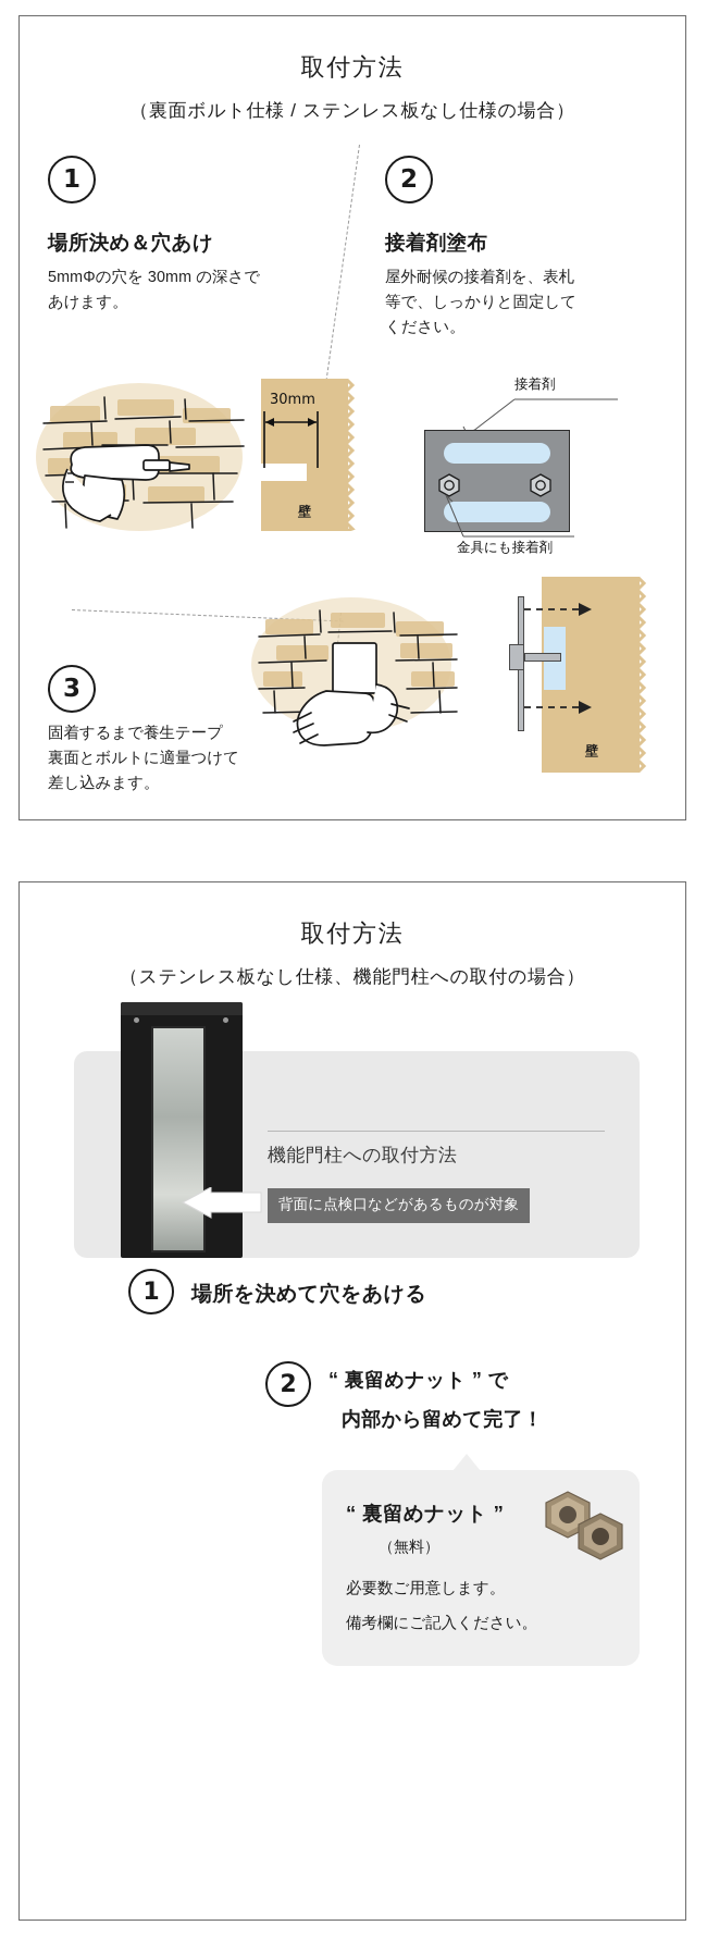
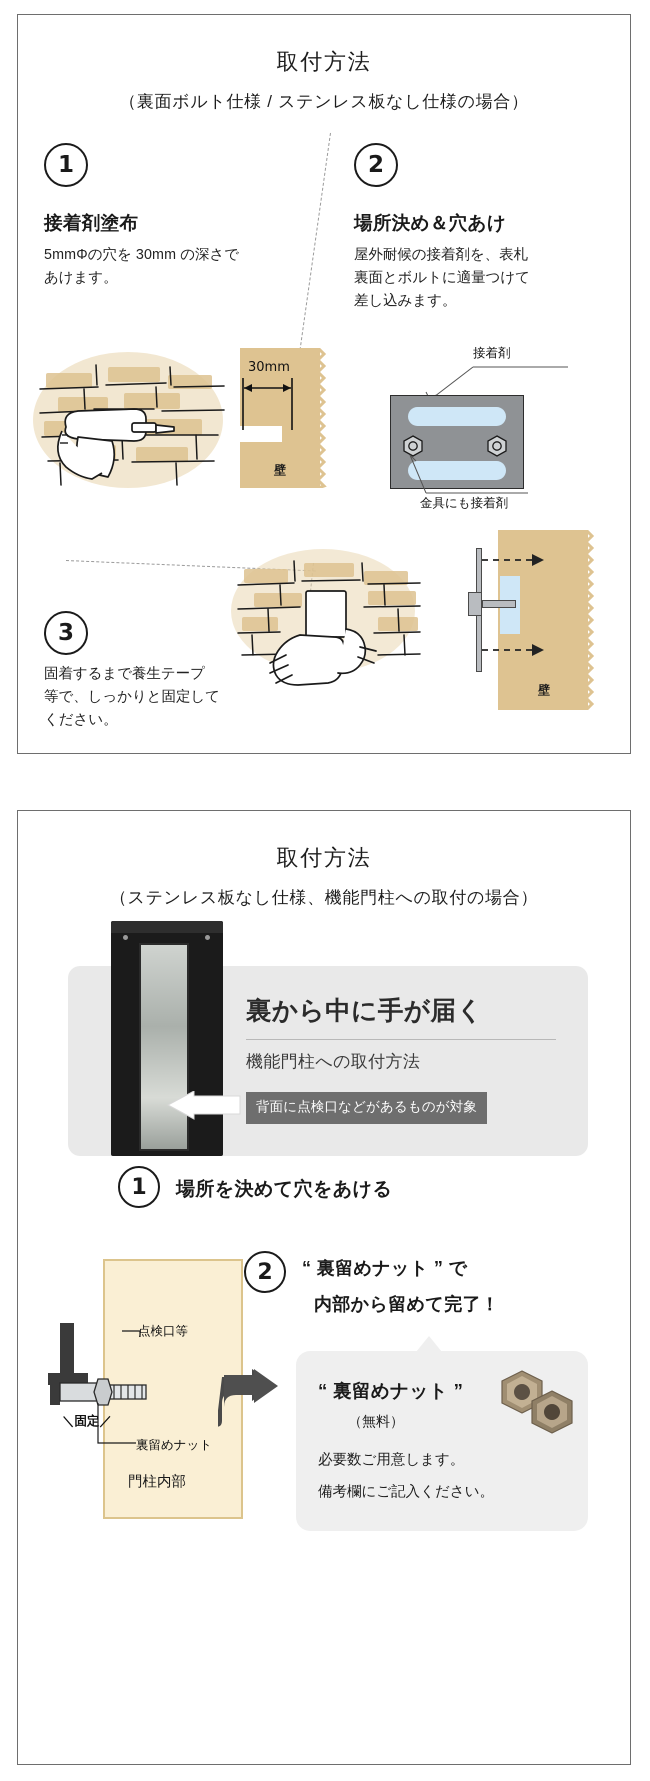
  取付方法
  （裏面ボルト仕様 / ステンレス板なし仕様の場合）
  1
- 場所決め＆穴あけ
+ 接着剤塗布
  5mmΦの穴を 30mm の深さで
  あけます。
  30mm
  壁
  2
- 接着剤塗布
+ 場所決め＆穴あけ
  屋外耐候の接着剤を、表札
- 等で、しっかりと固定して
+ 裏面とボルトに適量つけて
- ください。
+ 差し込みます。
  接着剤
  金具にも接着剤
  3
  固着するまで養生テープ
- 裏面とボルトに適量つけて
+ 等で、しっかりと固定して
- 差し込みます。
+ ください。
  壁
  取付方法
  （ステンレス板なし仕様、機能門柱への取付の場合）
+ 裏から中に手が届く
  機能門柱への取付方法
  背面に点検口などがあるものが対象
  1
  場所を決めて穴をあける
  2
  “ 裏留めナット ” で
  内部から留めて完了！
+ 門柱内部
+ ＼固定／
+ 点検口等
+ 裏留めナット
  “ 裏留めナット ”
  （無料）
  必要数ご用意します。
  備考欄にご記入ください。
